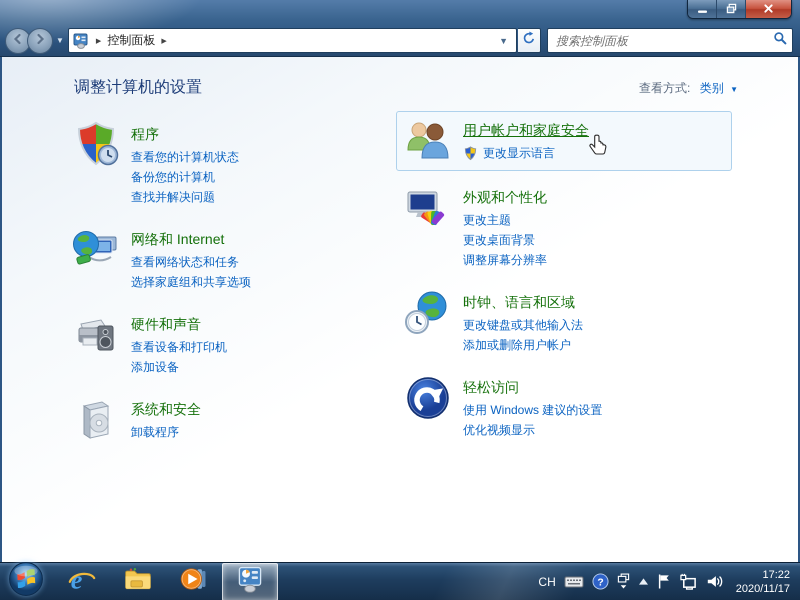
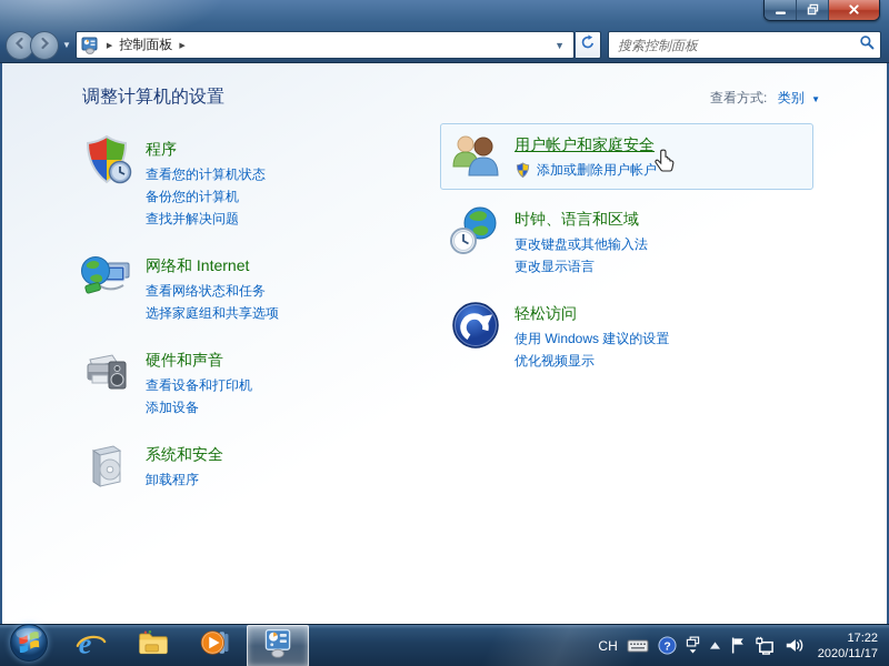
  ▼
  控制面板
  ▼
  搜索控制面板
  调整计算机的设置
  查看方式: 类别 ▼
  程序
  查看您的计算机状态
  备份您的计算机
  查找并解决问题
  网络和 Internet
  查看网络状态和任务
  选择家庭组和共享选项
  硬件和声音
  查看设备和打印机
  添加设备
  系统和安全
  卸载程序
  用户帐户和家庭安全
- 更改显示语言
+ 添加或删除用户帐户
- 外观和个性化
- 更改主题
- 更改桌面背景
- 调整屏幕分辨率
  时钟、语言和区域
  更改键盘或其他输入法
- 添加或删除用户帐户
+ 更改显示语言
  轻松访问
  使用 Windows 建议的设置
  优化视频显示
